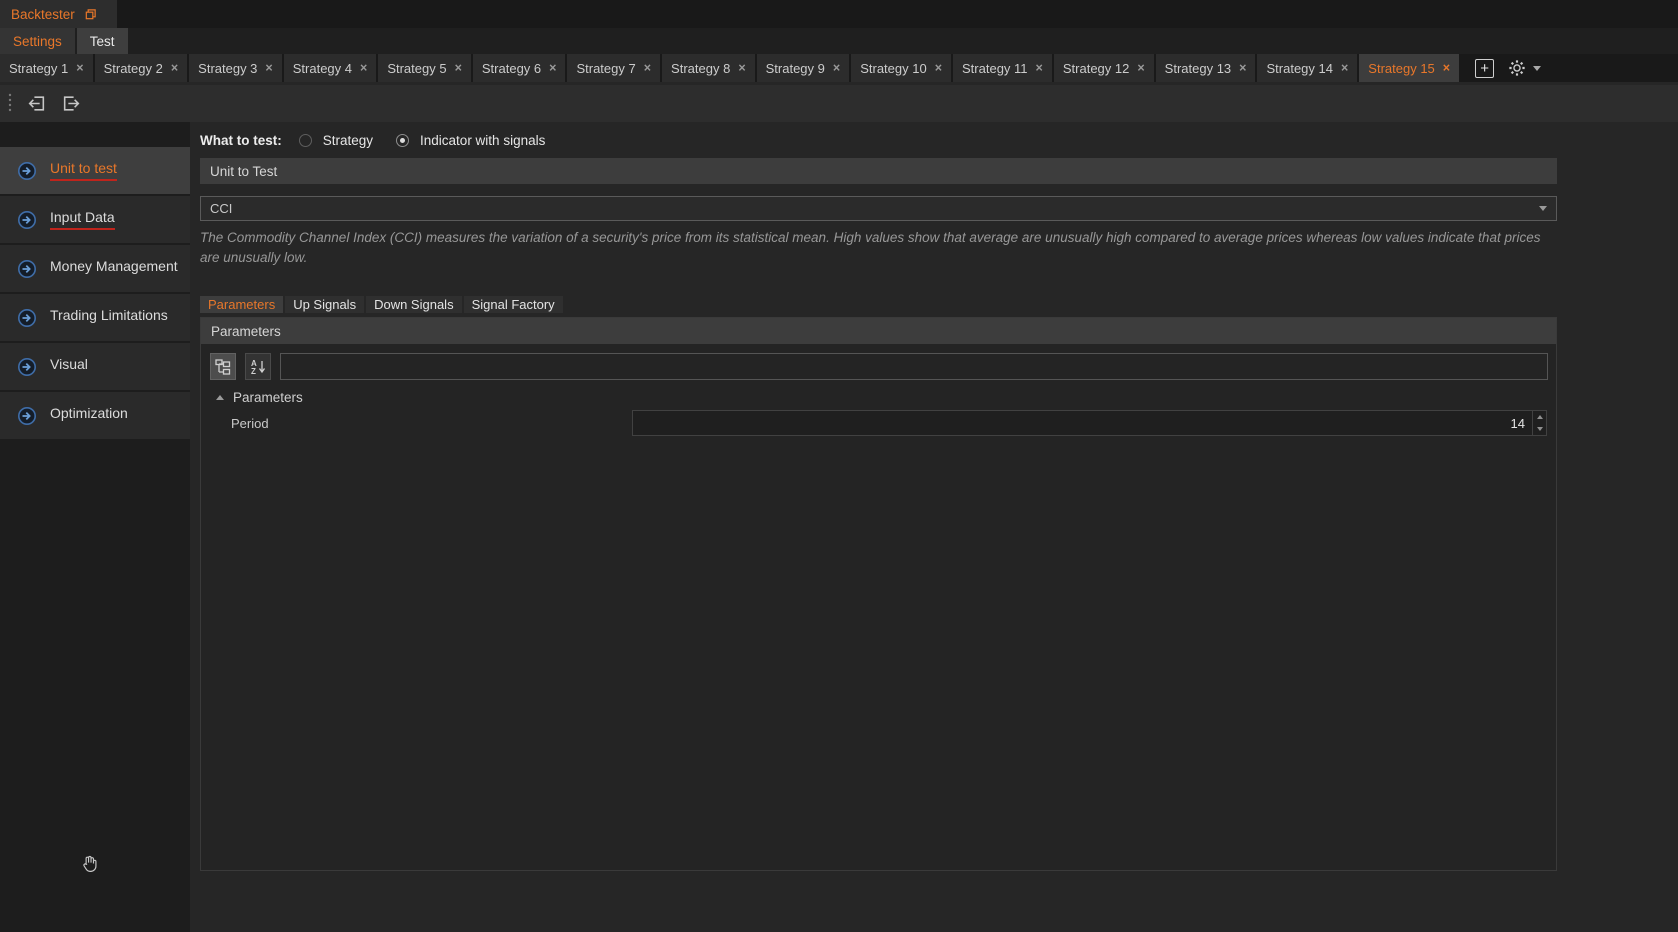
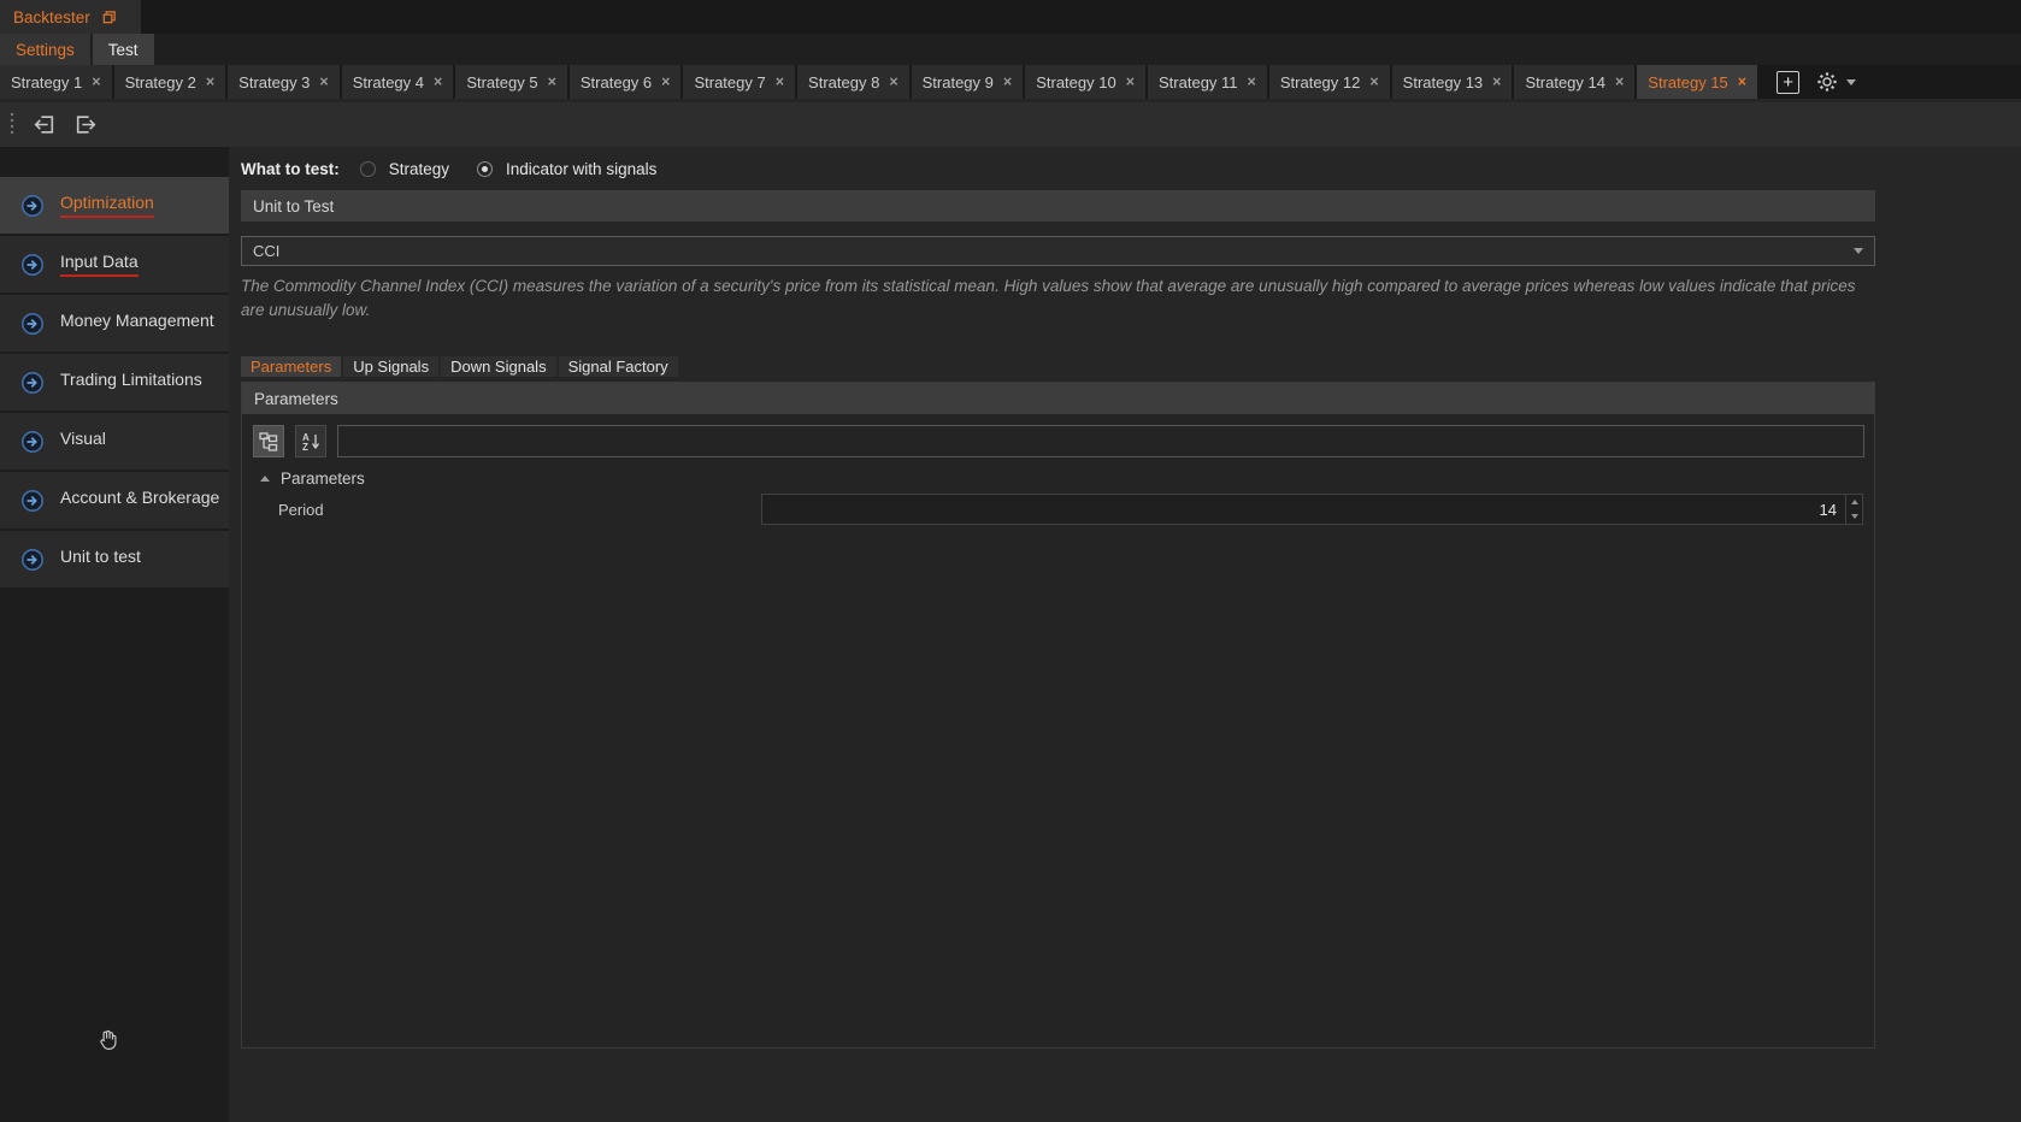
  Backtester
  Settings
  Test
  Strategy 1
  ×
  Strategy 2
  ×
  Strategy 3
  ×
  Strategy 4
  ×
  Strategy 5
  ×
  Strategy 6
  ×
  Strategy 7
  ×
  Strategy 8
  ×
  Strategy 9
  ×
  Strategy 10
  ×
  Strategy 11
  ×
  Strategy 12
  ×
  Strategy 13
  ×
  Strategy 14
  ×
  Strategy 15
  ×
  +
- Unit to test
+ Optimization
  Input Data
  Money Management
  Trading Limitations
  Visual
+ Account & Brokerage
- Optimization
+ Unit to test
  What to test:
  Strategy
  Indicator with signals
  Unit to Test
  CCI
  The Commodity Channel Index (CCI) measures the variation of a security's price from its statistical mean. High values show that average are unusually high compared to average prices whereas low values indicate that prices are unusually low.
  Parameters
  Up Signals
  Down Signals
  Signal Factory
  Parameters
  A
  Z
  Parameters
  Period
  14
